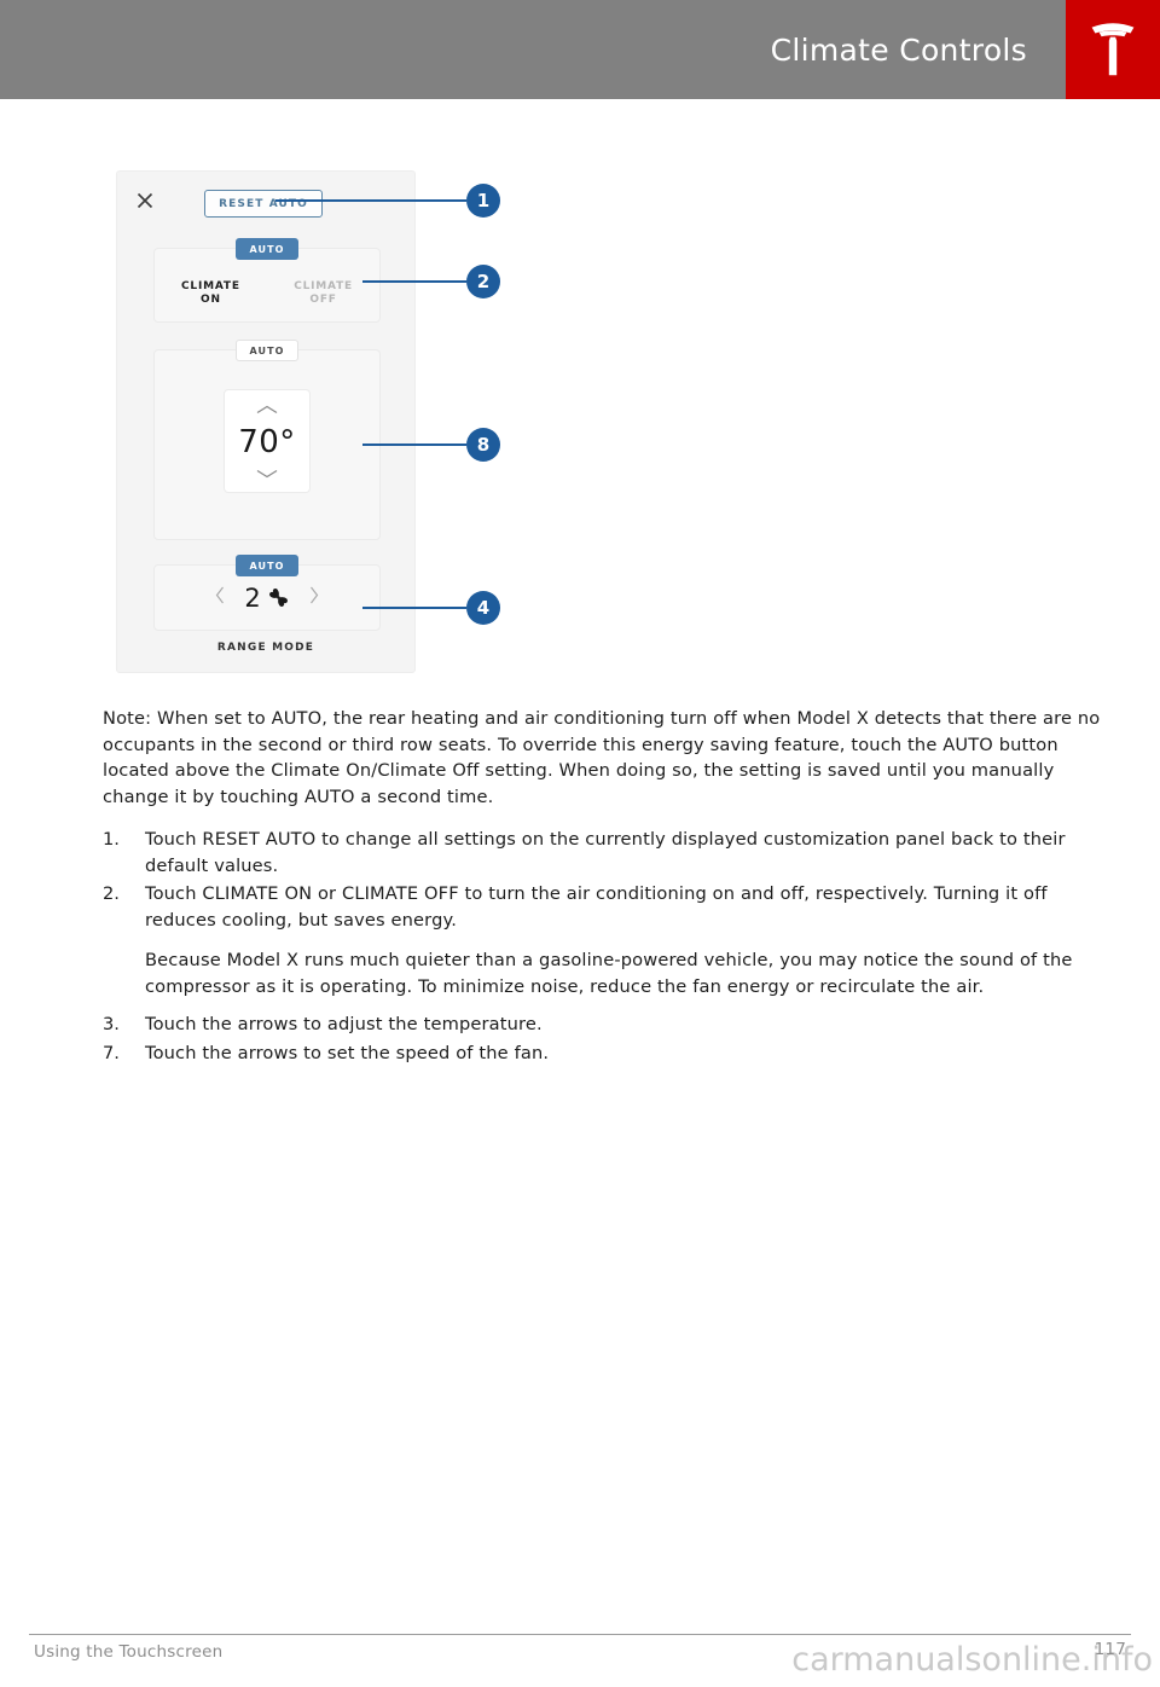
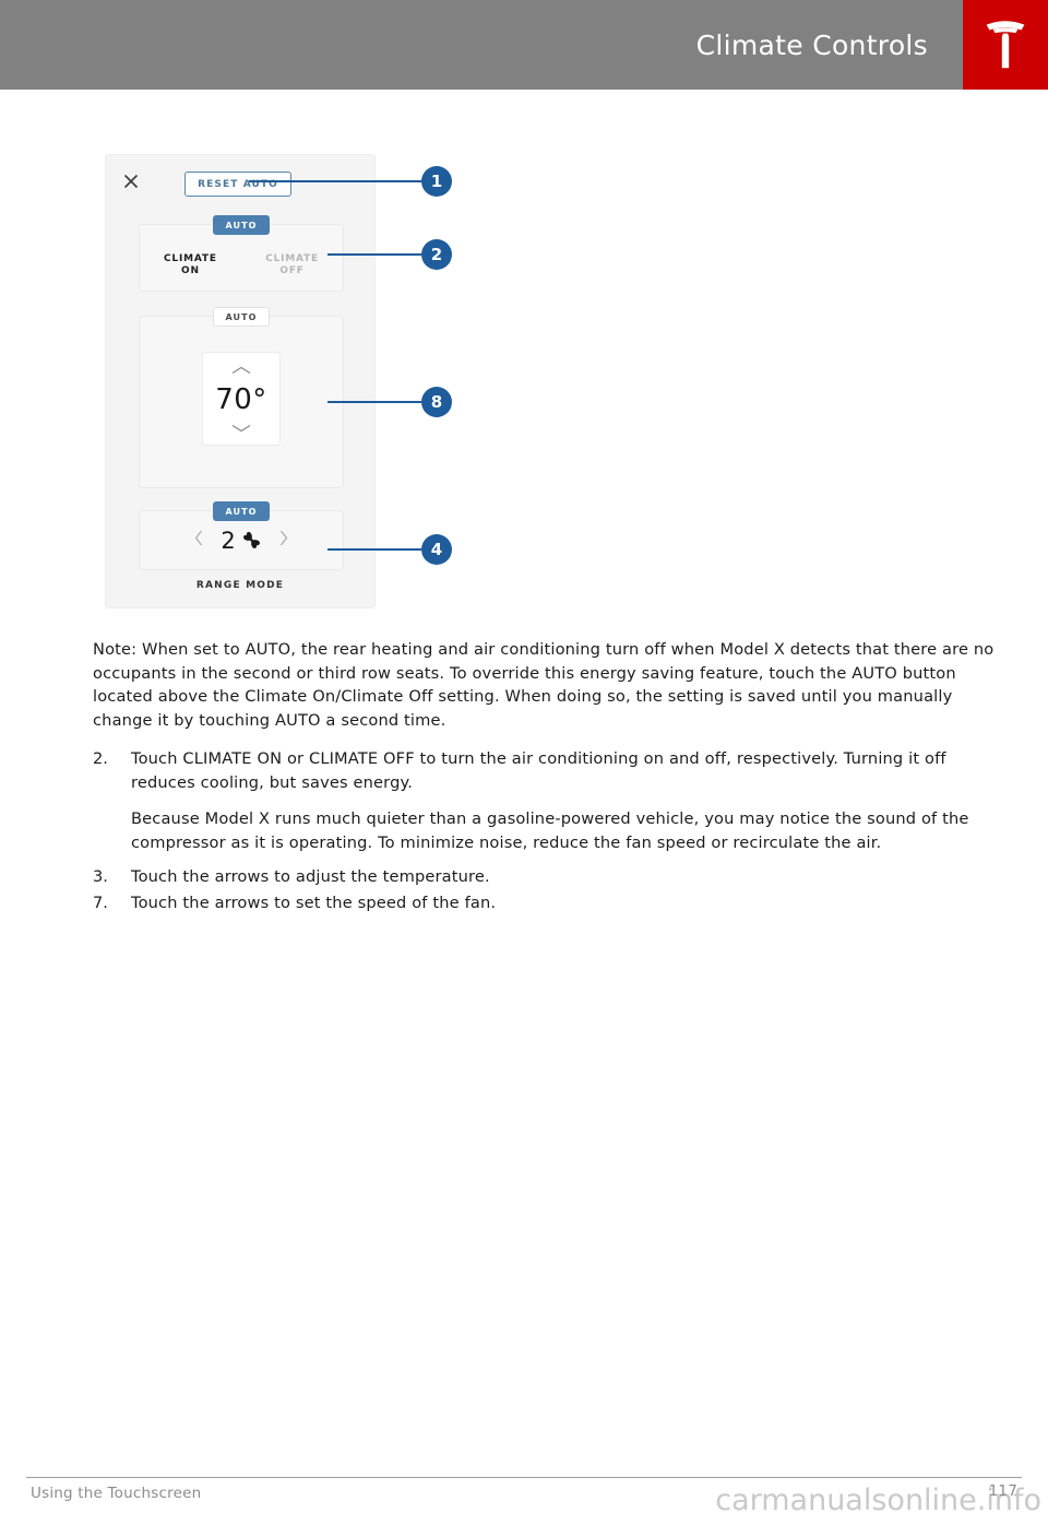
  Climate Controls
  RESET AUTO
  AUTO
  CLIMATE
  ON
  CLIMATE
  OFF
  AUTO
  70°
  AUTO
  2
  RANGE MODE
  1
  2
  8
  4
  Note: When set to AUTO, the rear heating and air conditioning turn off when Model X detects that there are no occupants in the second or third row seats. To override this energy saving feature, touch the AUTO button located above the Climate On/Climate Off setting. When doing so, the setting is saved until you manually change it by touching AUTO a second time.
- 1.
- Touch RESET AUTO to change all settings on the currently displayed customization panel back to their default values.
  2.
  Touch CLIMATE ON or CLIMATE OFF to turn the air conditioning on and off, respectively. Turning it off reduces cooling, but saves energy.
- Because Model X runs much quieter than a gasoline-powered vehicle, you may notice the sound of the compressor as it is operating. To minimize noise, reduce the fan energy or recirculate the air.
+ Because Model X runs much quieter than a gasoline-powered vehicle, you may notice the sound of the compressor as it is operating. To minimize noise, reduce the fan speed or recirculate the air.
  3.
  Touch the arrows to adjust the temperature.
  7.
  Touch the arrows to set the speed of the fan.
  Using the Touchscreen
  carmanualsonline.info
  117
